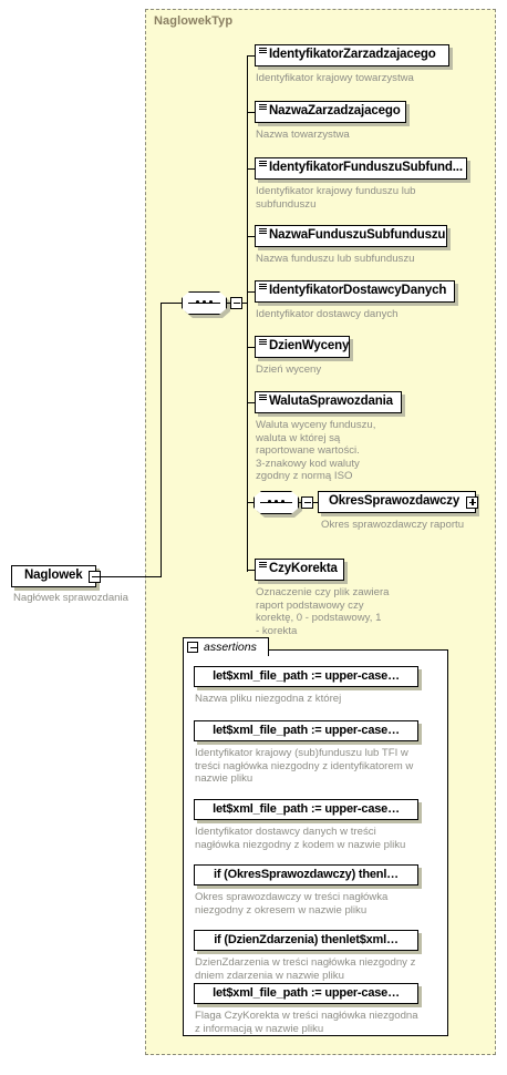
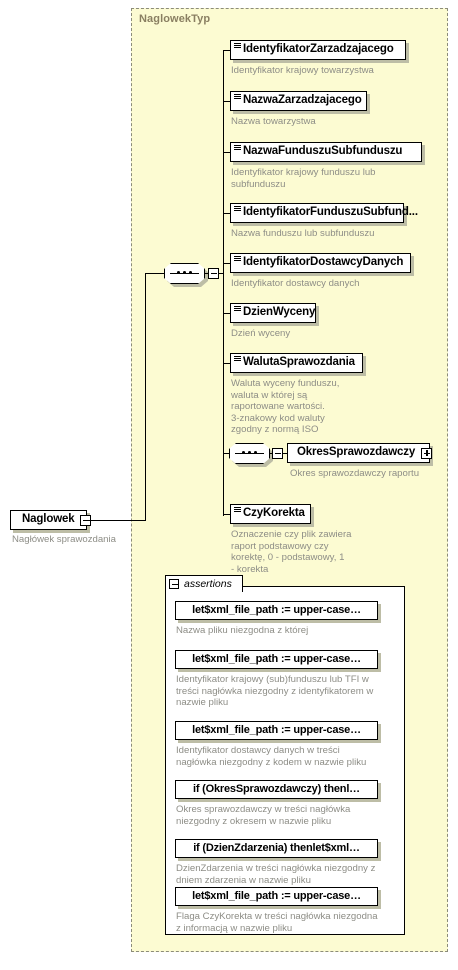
  NaglowekTyp
  Naglowek
  Nagłówek sprawozdania
  IdentyfikatorZarzadzajacego
  Identyfikator krajowy towarzystwa
  NazwaZarzadzajacego
  Nazwa towarzystwa
- IdentyfikatorFunduszuSubfund...
+ NazwaFunduszuSubfunduszu
  Identyfikator krajowy funduszu lub
  subfunduszu
- NazwaFunduszuSubfunduszu
+ IdentyfikatorFunduszuSubfund...
  Nazwa funduszu lub subfunduszu
  IdentyfikatorDostawcyDanych
  Identyfikator dostawcy danych
  DzienWyceny
  Dzień wyceny
  WalutaSprawozdania
  Waluta wyceny funduszu,
  waluta w której są
  raportowane wartości.
  3-znakowy kod waluty
  zgodny z normą ISO
  OkresSprawozdawczy
  Okres sprawozdawczy raportu
  CzyKorekta
  Oznaczenie czy plik zawiera
  raport podstawowy czy
  korektę, 0 - podstawowy, 1
  - korekta
  assertions
  let$xml_file_path := upper-case…
  Nazwa pliku niezgodna z której
  let$xml_file_path := upper-case…
  Identyfikator krajowy (sub)funduszu lub TFI w
  treści nagłówka niezgodny z identyfikatorem w
  nazwie pliku
  let$xml_file_path := upper-case…
  Identyfikator dostawcy danych w treści
  nagłówka niezgodny z kodem w nazwie pliku
  if (OkresSprawozdawczy) thenl…
  Okres sprawozdawczy w treści nagłówka
  niezgodny z okresem w nazwie pliku
  if (DzienZdarzenia) thenlet$xml…
  DzienZdarzenia w treści nagłówka niezgodny z
  dniem zdarzenia w nazwie pliku
  let$xml_file_path := upper-case…
  Flaga CzyKorekta w treści nagłówka niezgodna
  z informacją w nazwie pliku
